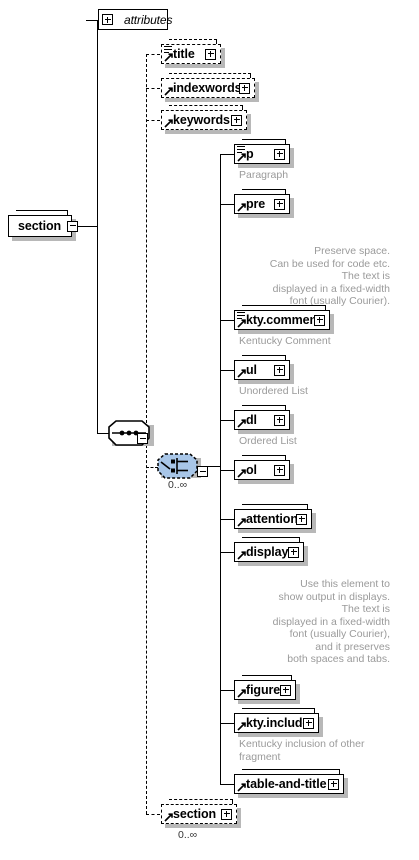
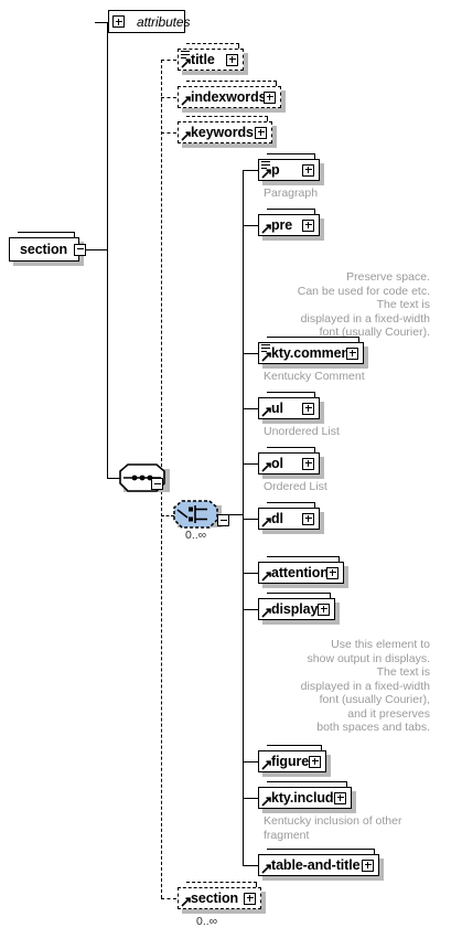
  section
  attributes
  title
  indexword
  keywords
  0..∞
  p
  Paragraph
  pre
  Preserve space.
  Can be used for code etc.
  The text is
  displayed in a fixed-width
  font (usually Courier).
  kty.comme
  Kentucky Comment
  ul
  Unordered List
- dl
+ ol
  Ordered List
- ol
+ dl
  attention
  display
  Use this element to
  show output in displays.
  The text is
  displayed in a fixed-width
  font (usually Courier),
  and it preserves
  both spaces and tabs.
  figure
  kty.includ
  Kentucky inclusion of other
  fragment
  table-and-title
  section
  0..∞
